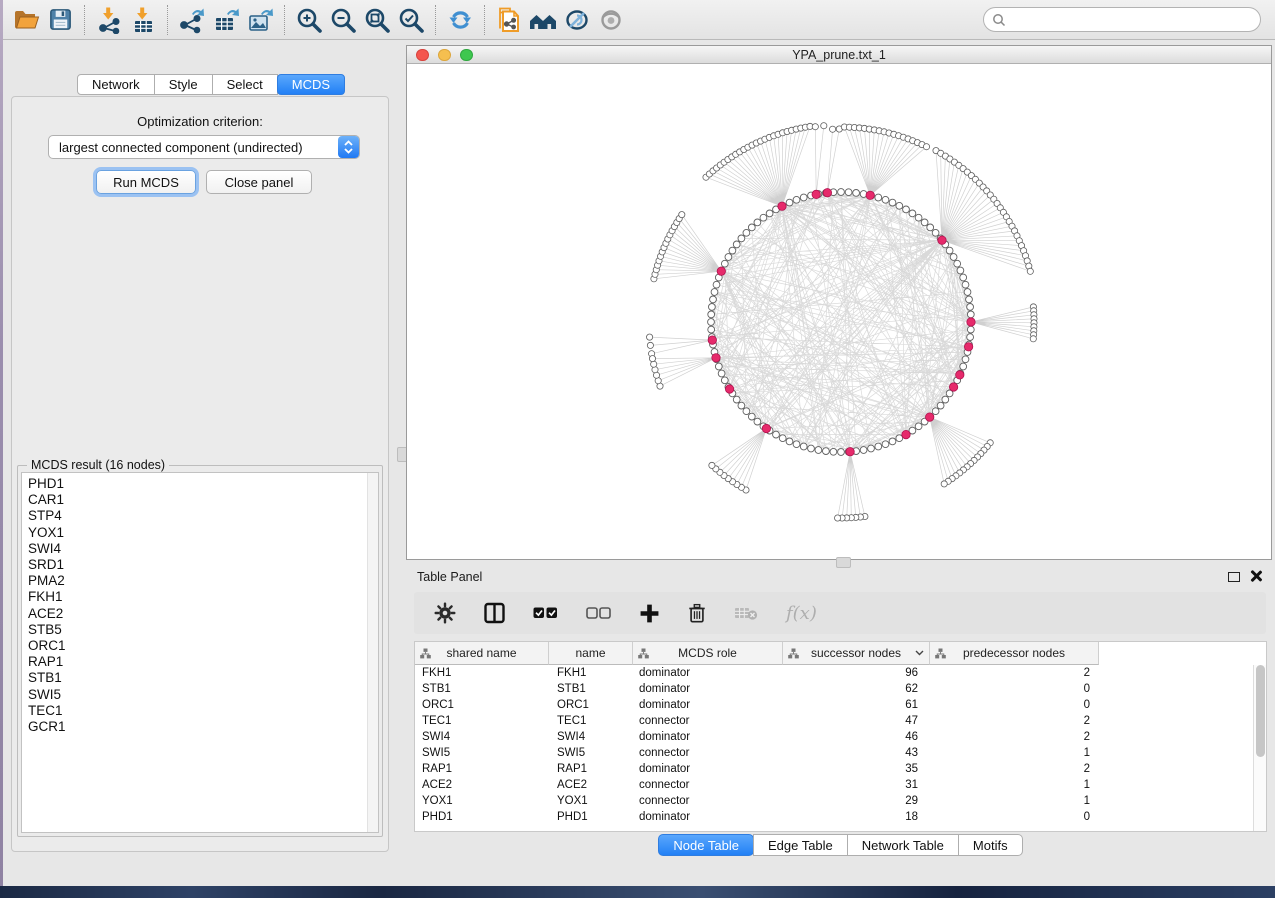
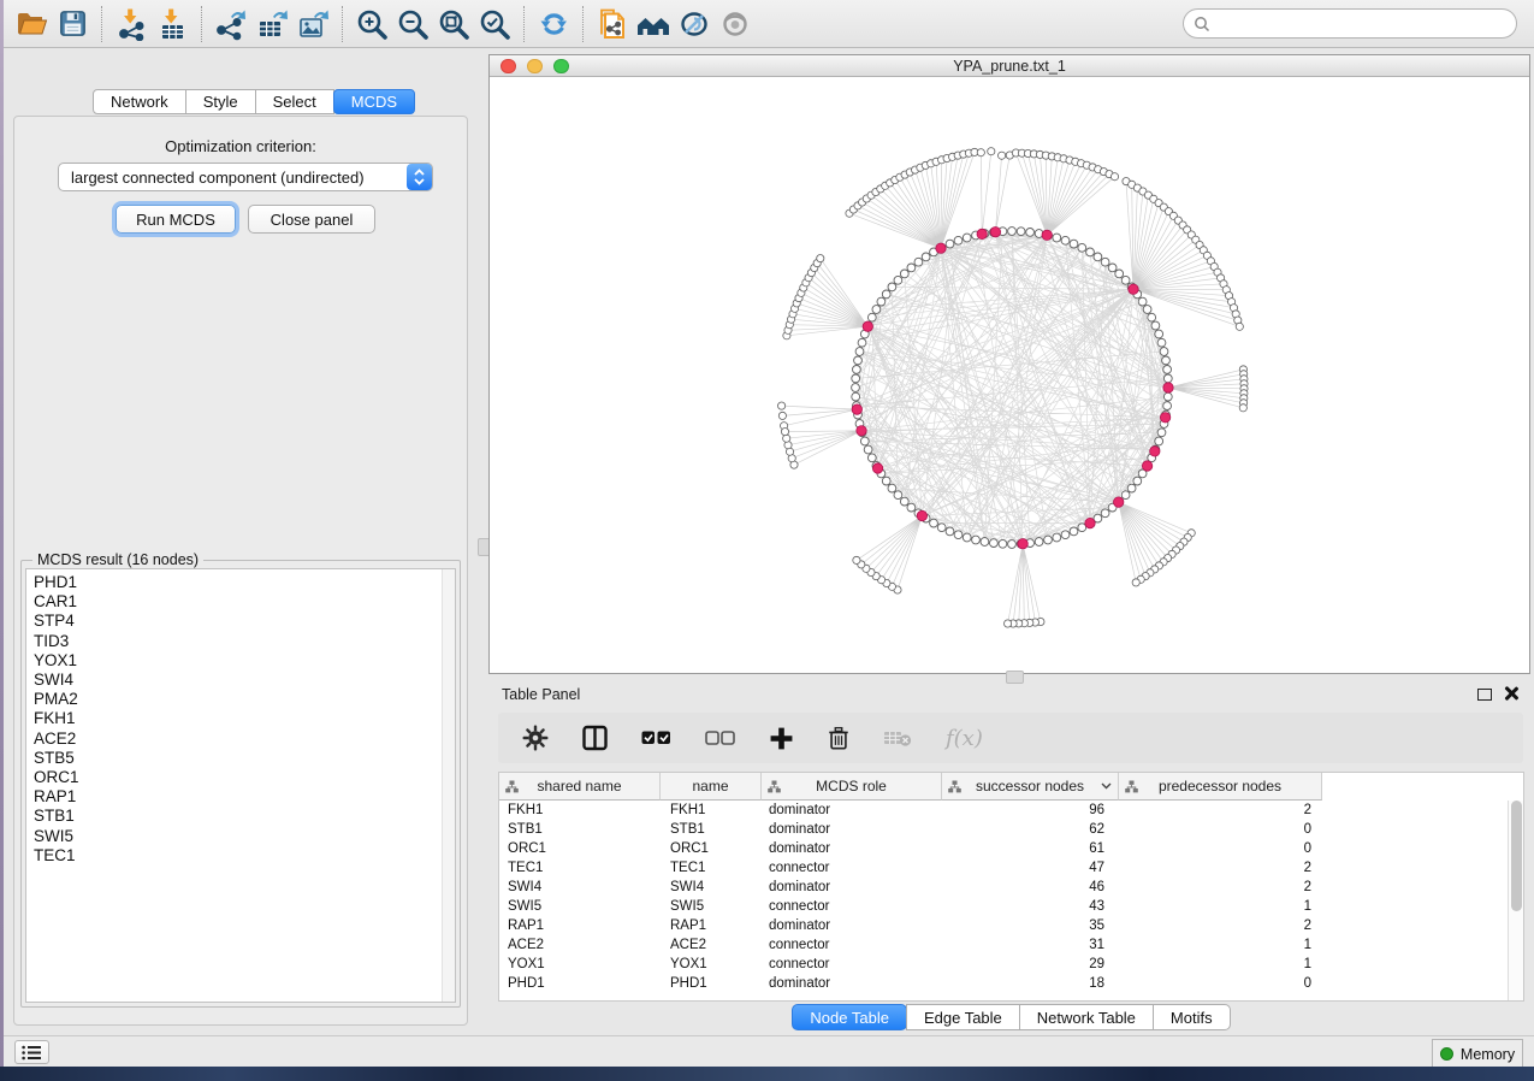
  Network
  Style
  Select
  MCDS
  Optimization criterion:
  largest connected component (undirected)
  Run MCDS
  Close panel
  MCDS result (16 nodes)
  PHD1
  CAR1
  STP4
+ TID3
  YOX1
  SWI4
- SRD1
  PMA2
  FKH1
  ACE2
  STB5
  ORC1
  RAP1
  STB1
  SWI5
  TEC1
- GCR1
  YPA_prune.txt_1
  Table Panel
  f(x)
  shared name
  name
  MCDS role
  successor nodes
  predecessor nodes
  FKH1
  FKH1
  dominator
  96
  2
  STB1
  STB1
  dominator
  62
  0
  ORC1
  ORC1
  dominator
  61
  0
  TEC1
  TEC1
  connector
  47
  2
  SWI4
  SWI4
  dominator
  46
  2
  SWI5
  SWI5
  connector
  43
  1
  RAP1
  RAP1
  dominator
  35
  2
  ACE2
  ACE2
  connector
  31
  1
  YOX1
  YOX1
  connector
  29
  1
  PHD1
  PHD1
  dominator
  18
  0
  Node Table
  Edge Table
  Network Table
  Motifs
+ Memory
